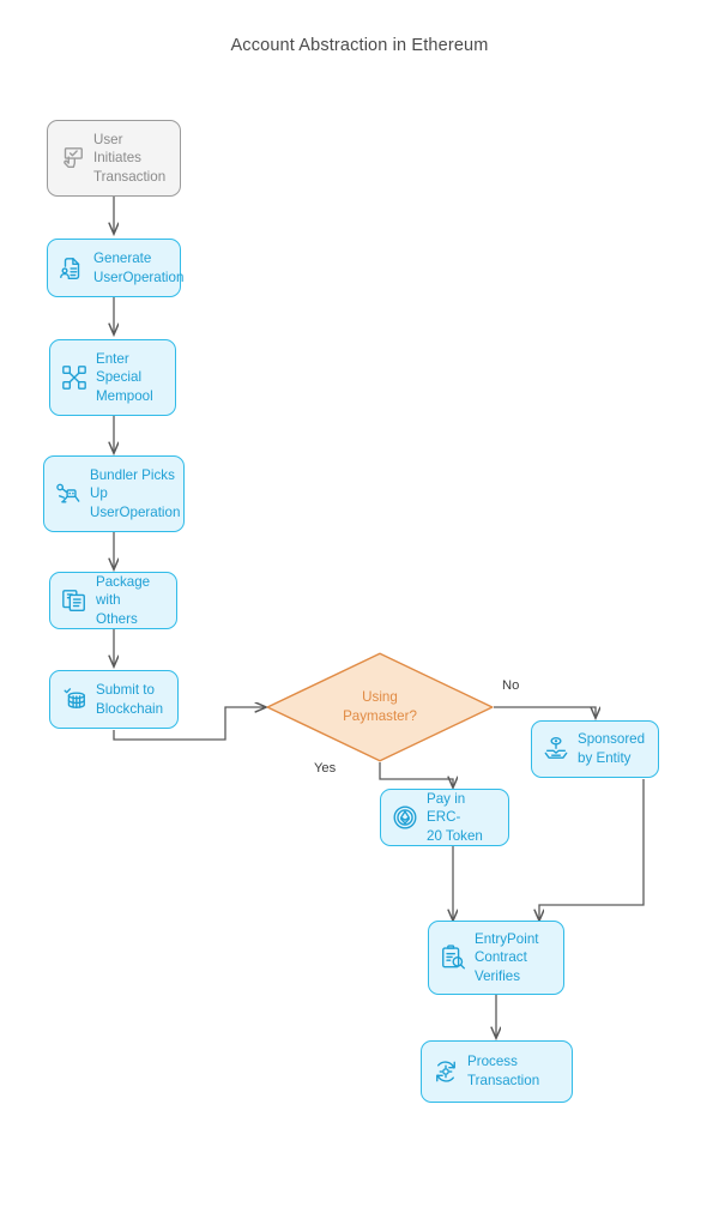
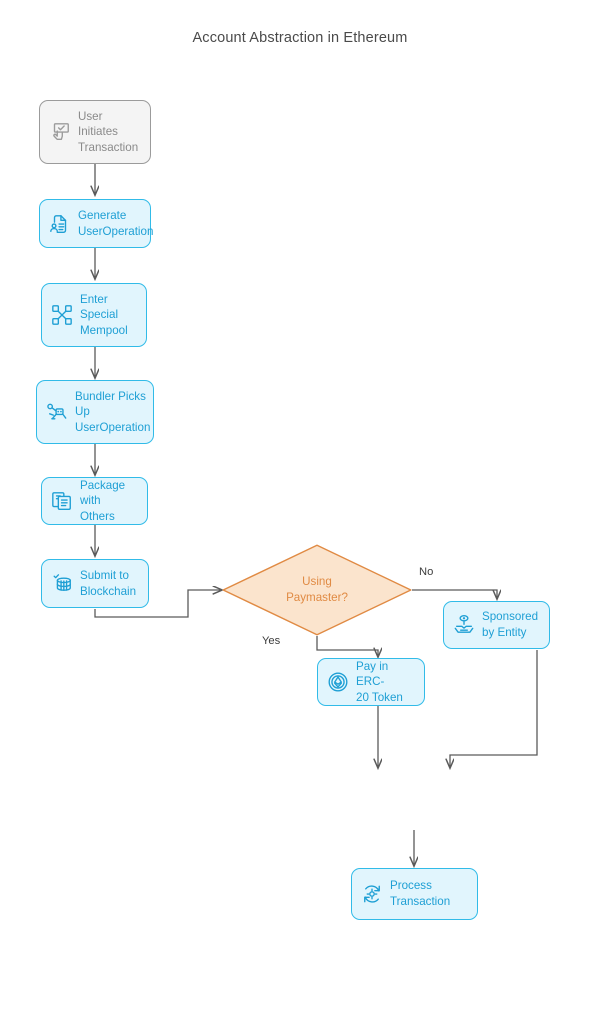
  Account Abstraction in Ethereum
  User
  Initiates
  Transaction
  Generate
  UserOperation
  Enter
  Special
  Mempool
  Bundler Picks
  Up
  UserOperation
  Package
  with Others
  Submit to
  Blockchain
  Using
  Paymaster?
  Sponsored
  by Entity
  Pay in ERC-
  20 Token
- EntryPoint
- Contract
- Verifies
  Process
  Transaction
  No
  Yes
